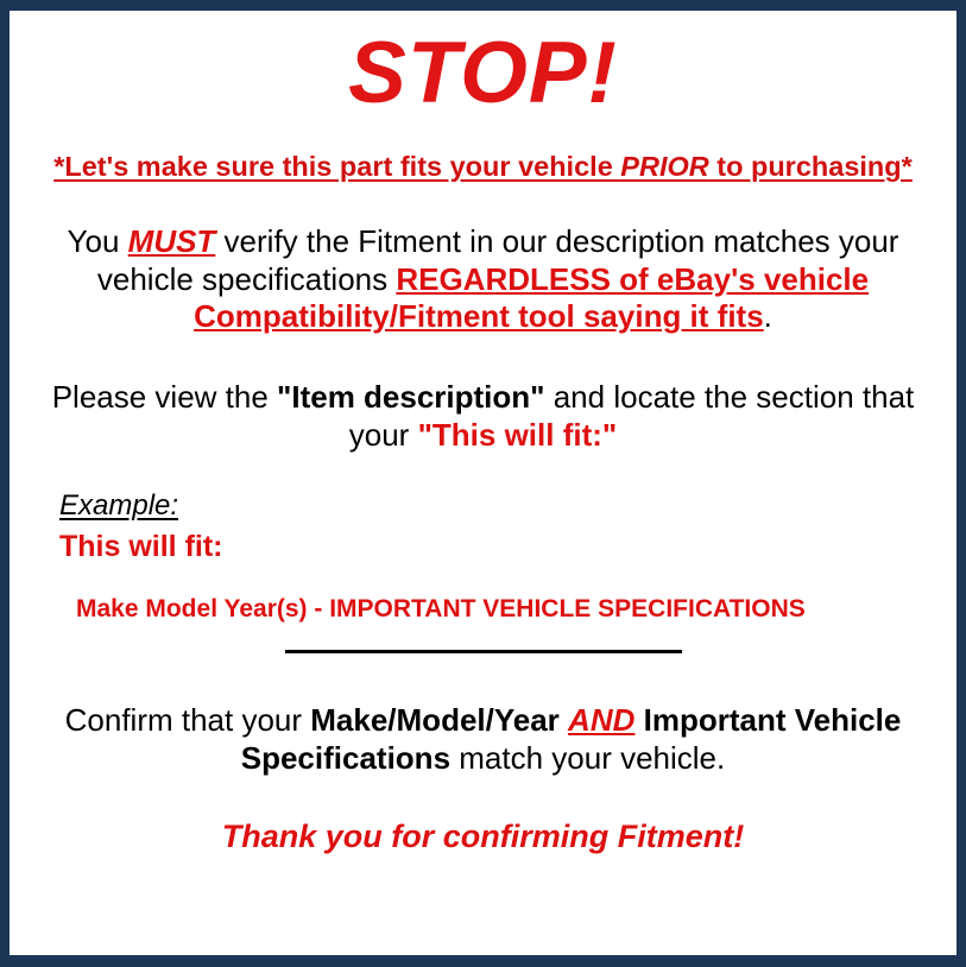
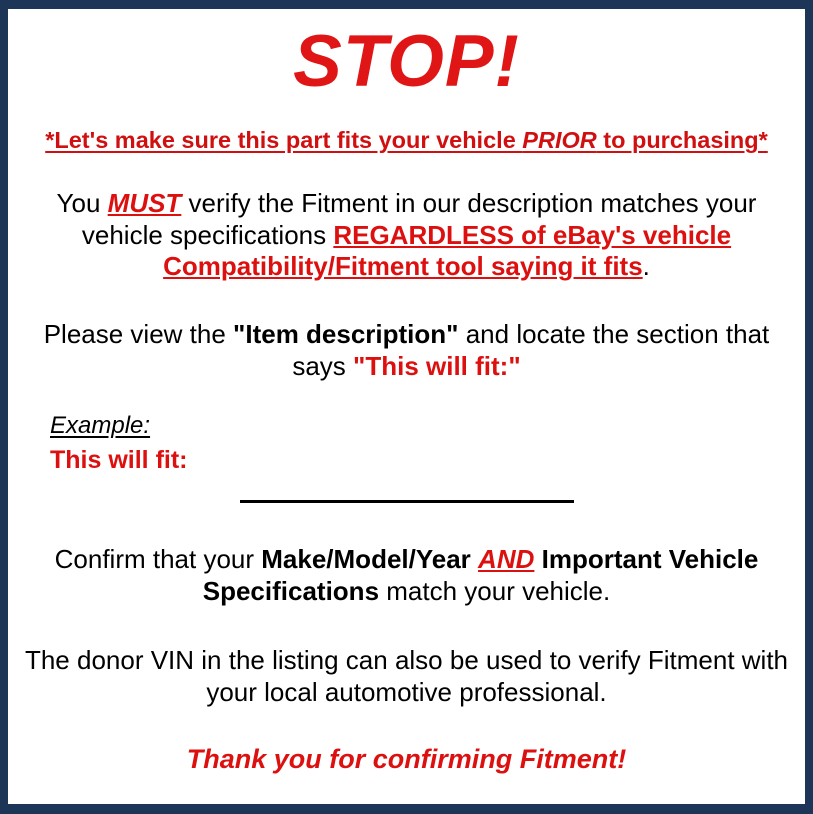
  STOP!
  *Let's make sure this part fits your vehicle PRIOR to purchasing*
  You MUST verify the Fitment in our description matches your vehicle specifications REGARDLESS of eBay's vehicle Compatibility/Fitment tool saying it fits.
- Please view the "Item description" and locate the section that your "This will fit:"
+ Please view the "Item description" and locate the section that says "This will fit:"
  Example:
  This will fit:
- Make Model Year(s) - IMPORTANT VEHICLE SPECIFICATIONS
  Confirm that your Make/Model/Year AND Important Vehicle Specifications match your vehicle.
+ The donor VIN in the listing can also be used to verify Fitment with your local automotive professional.
  Thank you for confirming Fitment!
